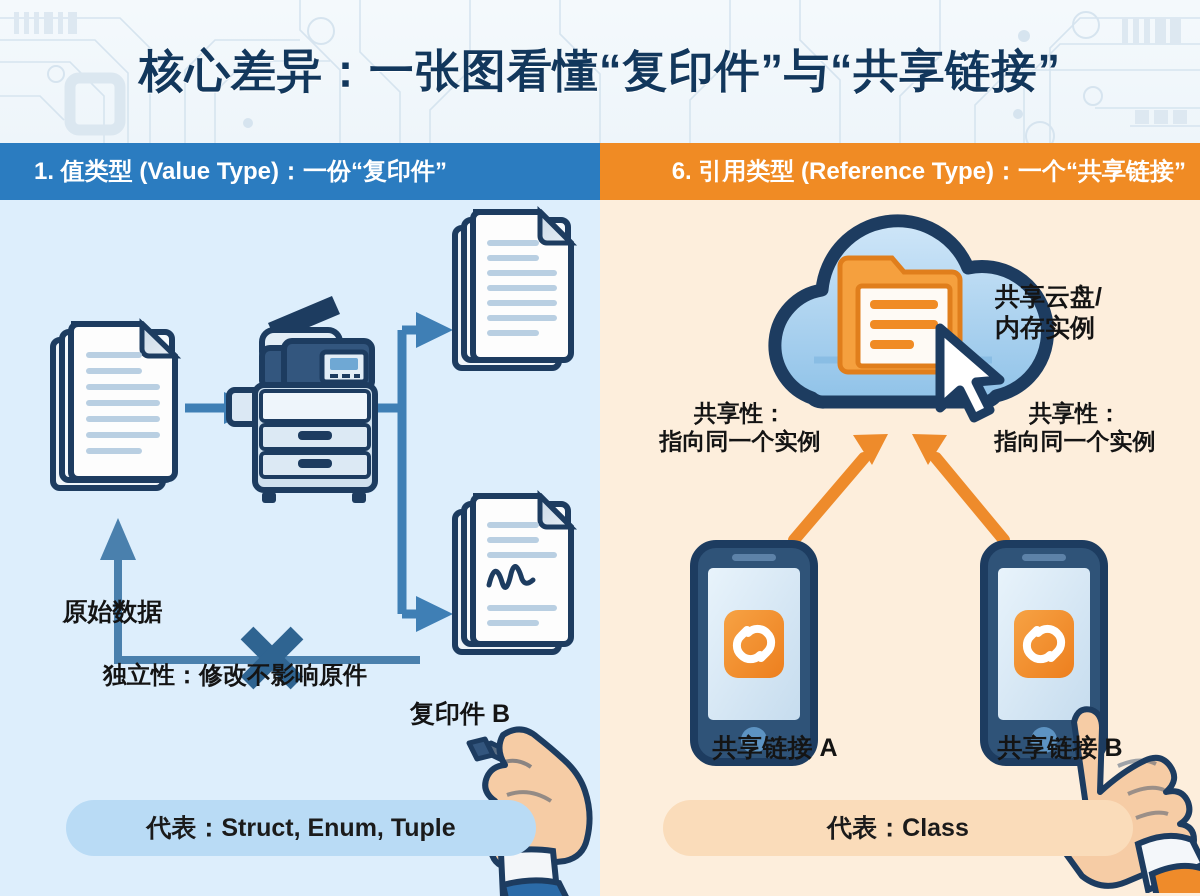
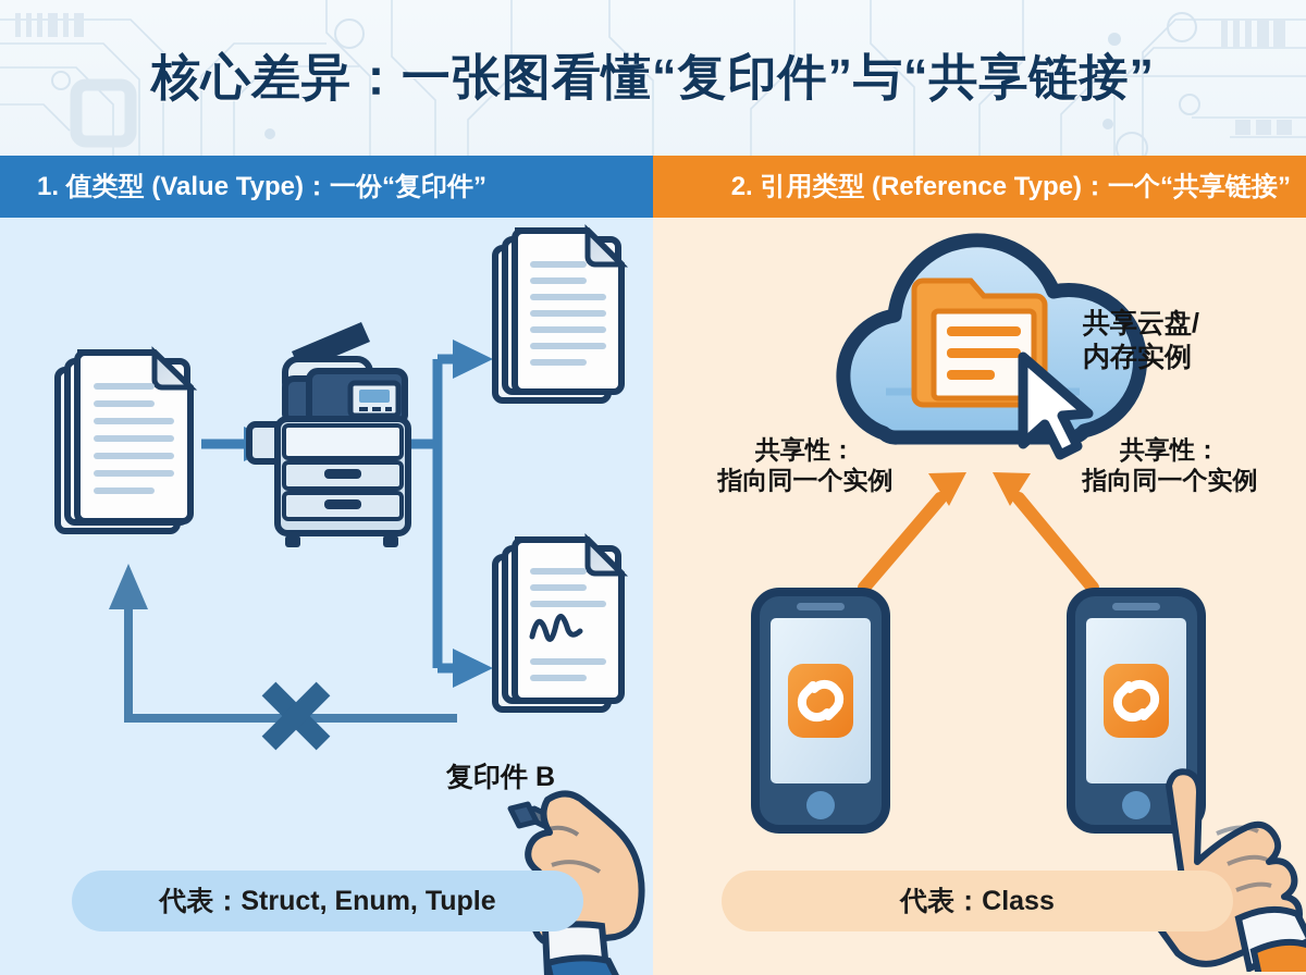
  核心差异：一张图看懂“复印件”与“共享链接”
  1. 值类型 (Value Type)：一份“复印件”
- 原始数据
  复印件 B
- 独立性：修改不影响原件
  代表：Struct, Enum, Tuple
- 6. 引用类型 (Reference Type)：一个“共享链接”
+ 2. 引用类型 (Reference Type)：一个“共享链接”
  共享云盘/
  内存实例
  共享性：
  指向同一个实例
  共享性：
  指向同一个实例
- 共享链接 A
- 共享链接 B
  代表：Class
